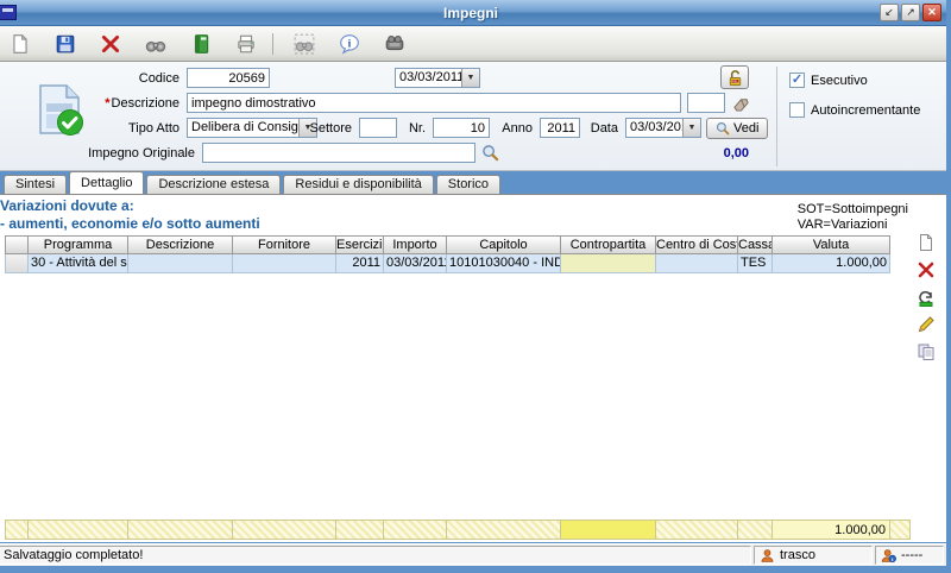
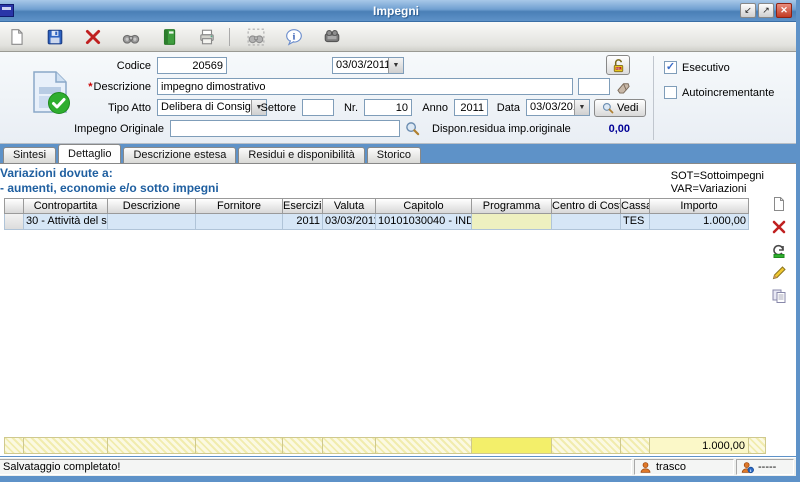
  Impegni
  ↙
  ↗
  ✕
  i
  Codice
  20569
  03/03/201
  *Descrizione
  impegno dimostrativo
  Tipo Atto
  Delibera di Consig
  Settore
  Nr.
  10
  Anno
  2011
  Data
  03/03/20
  Vedi
  Impegno Originale
+ Dispon.residua imp.originale
  0,00
  ✓
  Esecutivo
  Autoincrementante
  Sintesi
  Dettaglio
  Descrizione estesa
  Residui e disponibilità
  Storico
  Variazioni dovute a:
- - aumenti, economie e/o sotto aumenti
+ - aumenti, economie e/o sotto impegni
  SOT=Sottoimpegni
  VAR=Variazioni
- Programma
+ Contropartita
  30 - Attività del s
  Descrizione
  Fornitore
  Esercizi
  2011
- Importo
+ Valuta
  03/03/201
  Capitolo
  10101030040 - IND
- Contropartita
+ Programma
  Centro di Cos
  Cass
  TES
- Valuta
+ Importo
  1.000,00
  1.000,00
  Salvataggio completato!
  trasco
  -----
